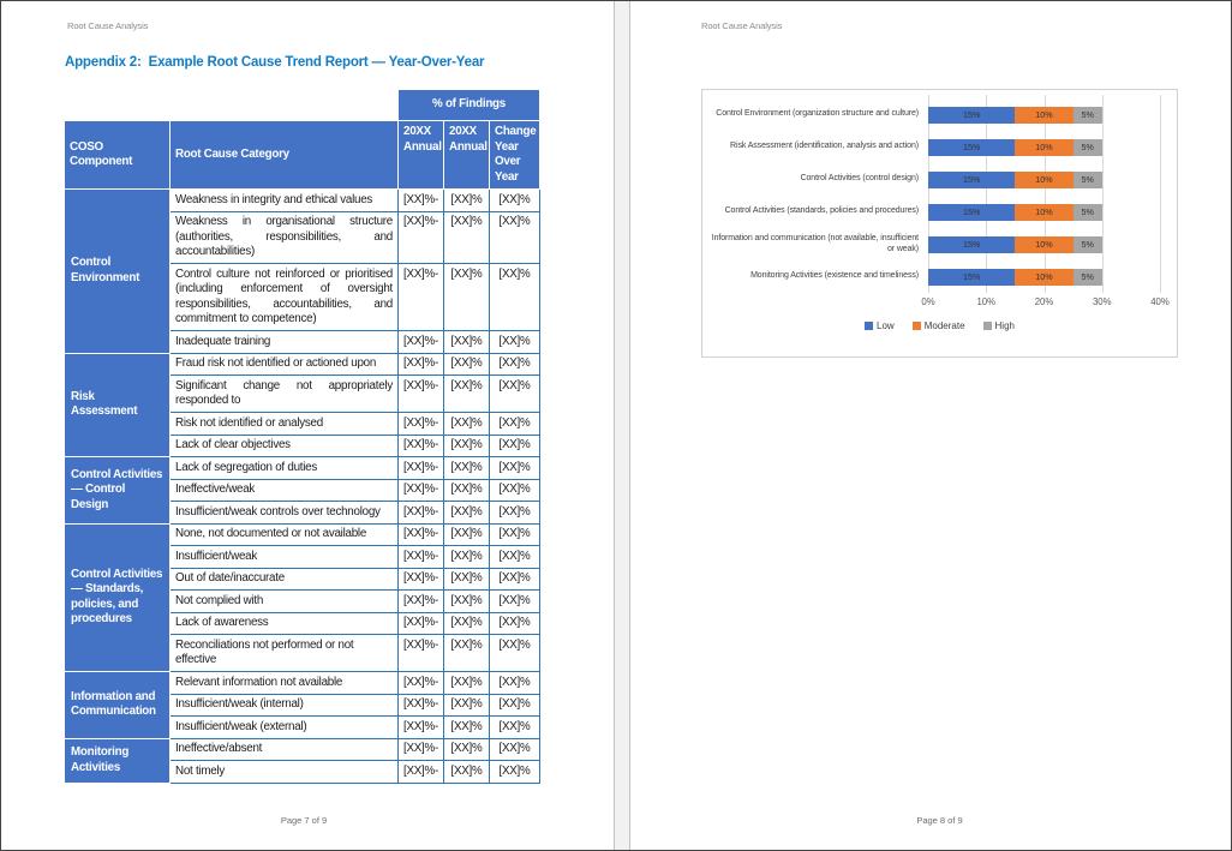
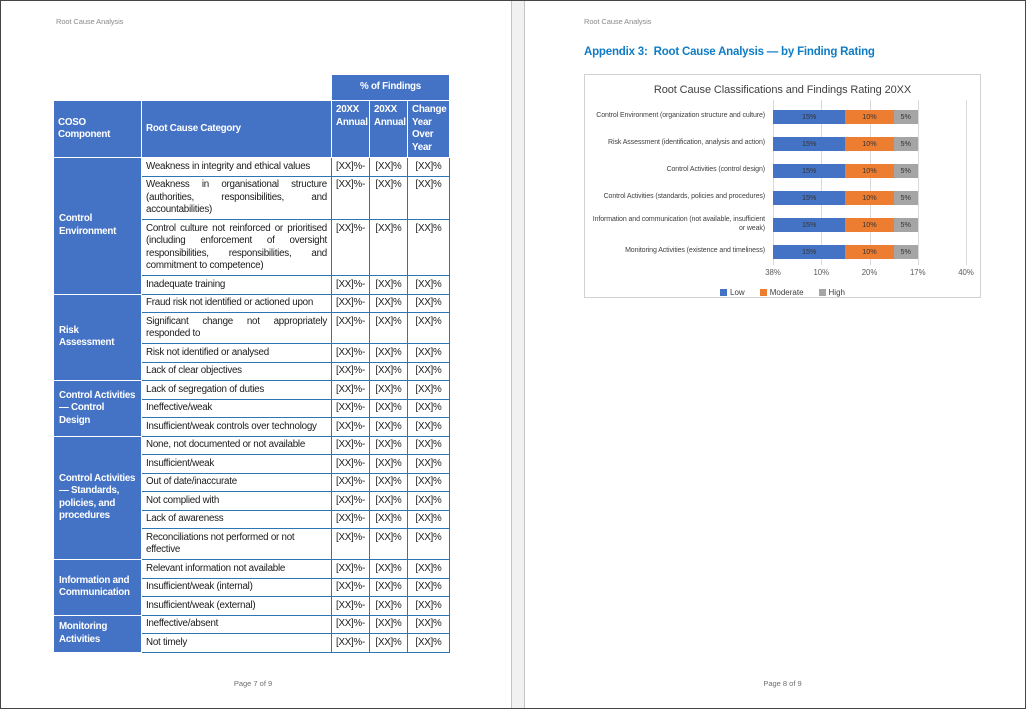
  Root Cause Analysis
- Appendix 2: Example Root Cause Trend Report — Year-Over-Year
  	% of Findings
  COSO Component	Root Cause Category	20XX Annual	20XX Annual	Change Year Over Year
  Control Environment	Weakness in integrity and ethical values	[XX]%-	[XX]%	[XX]%
  Weakness in organisational structure (authorities, responsibilities, and accountabilities)	[XX]%-	[XX]%	[XX]%
- Control culture not reinforced or prioritised (including enforcement of oversight responsibilities, accountabilities, and commitment to competence)	[XX]%-	[XX]%	[XX]%
+ Control culture not reinforced or prioritised (including enforcement of oversight responsibilities, responsibilities, and commitment to competence)	[XX]%-	[XX]%	[XX]%
  Inadequate training	[XX]%-	[XX]%	[XX]%
  Risk Assessment	Fraud risk not identified or actioned upon	[XX]%-	[XX]%	[XX]%
  Significant change not appropriately responded to	[XX]%-	[XX]%	[XX]%
  Risk not identified or analysed	[XX]%-	[XX]%	[XX]%
  Lack of clear objectives	[XX]%-	[XX]%	[XX]%
  Control Activities — Control Design	Lack of segregation of duties	[XX]%-	[XX]%	[XX]%
  Ineffective/weak	[XX]%-	[XX]%	[XX]%
  Insufficient/weak controls over technology	[XX]%-	[XX]%	[XX]%
  Control Activities — Standards, policies, and procedures	None, not documented or not available	[XX]%-	[XX]%	[XX]%
  Insufficient/weak	[XX]%-	[XX]%	[XX]%
  Out of date/inaccurate	[XX]%-	[XX]%	[XX]%
  Not complied with	[XX]%-	[XX]%	[XX]%
  Lack of awareness	[XX]%-	[XX]%	[XX]%
  Reconciliations not performed or not effective	[XX]%-	[XX]%	[XX]%
  Information and Communication	Relevant information not available	[XX]%-	[XX]%	[XX]%
  Insufficient/weak (internal)	[XX]%-	[XX]%	[XX]%
  Insufficient/weak (external)	[XX]%-	[XX]%	[XX]%
  Monitoring Activities	Ineffective/absent	[XX]%-	[XX]%	[XX]%
  Not timely	[XX]%-	[XX]%	[XX]%
  Page 7 of 9
  Root Cause Analysis
+ Appendix 3: Root Cause Analysis — by Finding Rating
+ Root Cause Classifications and Findings Rating 20XX
  15%
  10%
  5%
  15%
  10%
  5%
  15%
  10%
  5%
  15%
  10%
  5%
  15%
  10%
  5%
  15%
  10%
  5%
- 0%
+ 38%
  10%
  20%
- 30%
+ 17%
  40%
  Low
  Moderate
  High
  Page 8 of 9
